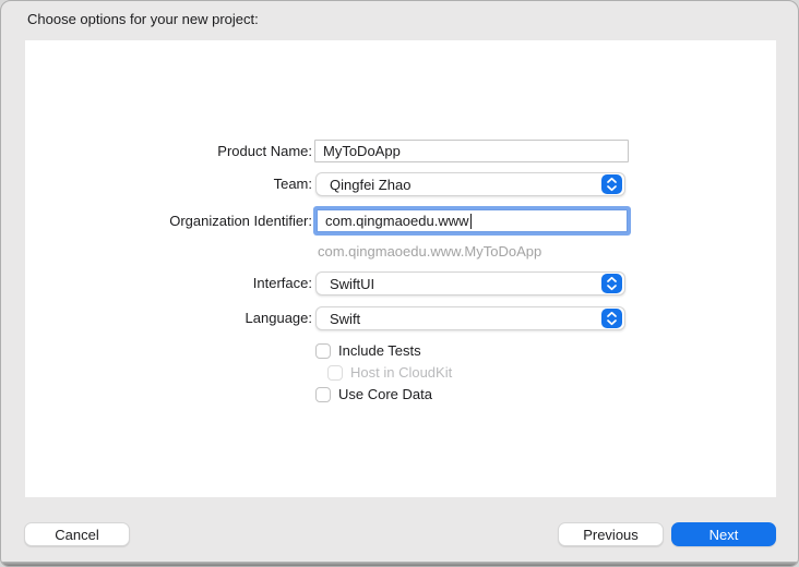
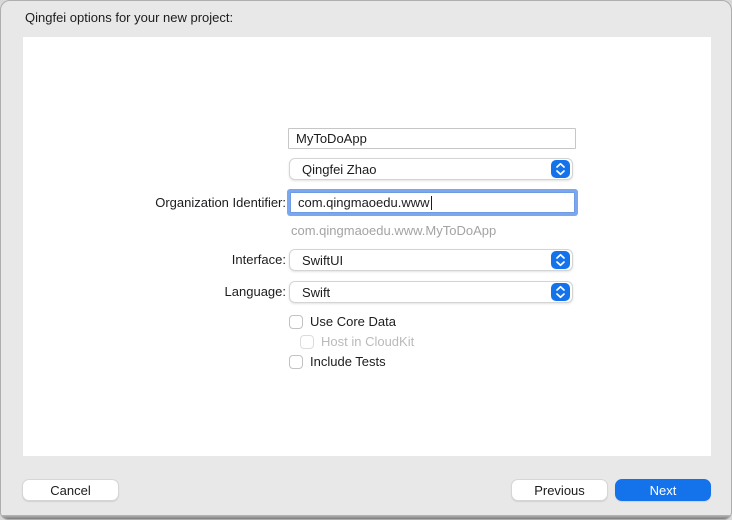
- Choose options for your new project:
+ Qingfei options for your new project:
- Product Name:
  MyToDoApp
- Team:
  Qingfei Zhao
  Organization Identifier:
  com.qingmaoedu.www
  com.qingmaoedu.www.MyToDoApp
  Interface:
  SwiftUI
  Language:
  Swift
- Include Tests
+ Use Core Data
  Host in CloudKit
- Use Core Data
+ Include Tests
  Cancel
  Previous
  Next
